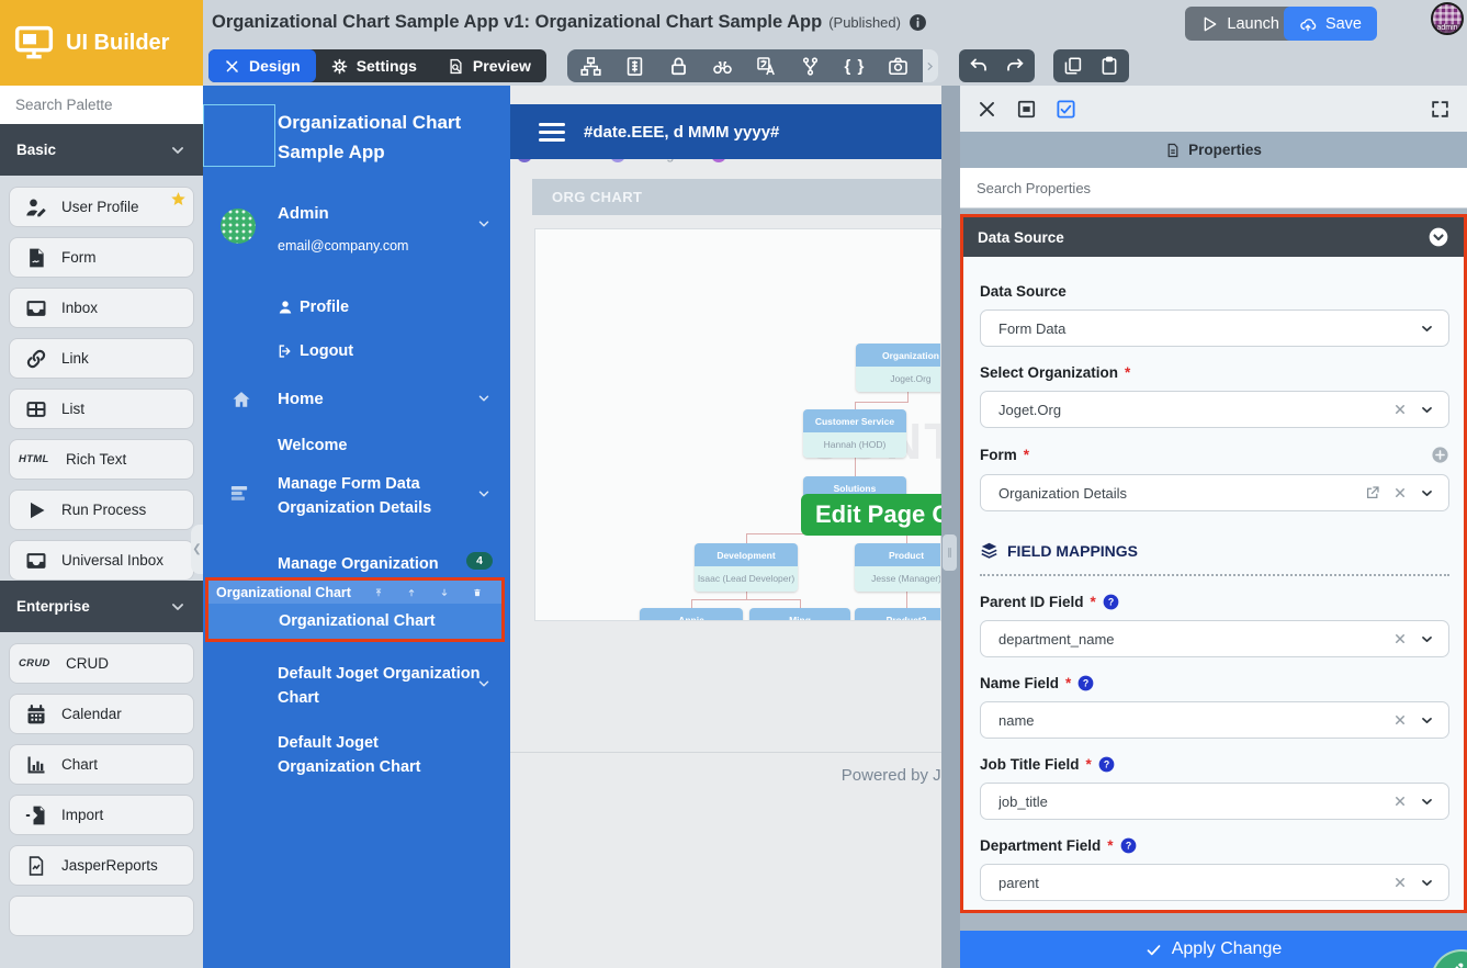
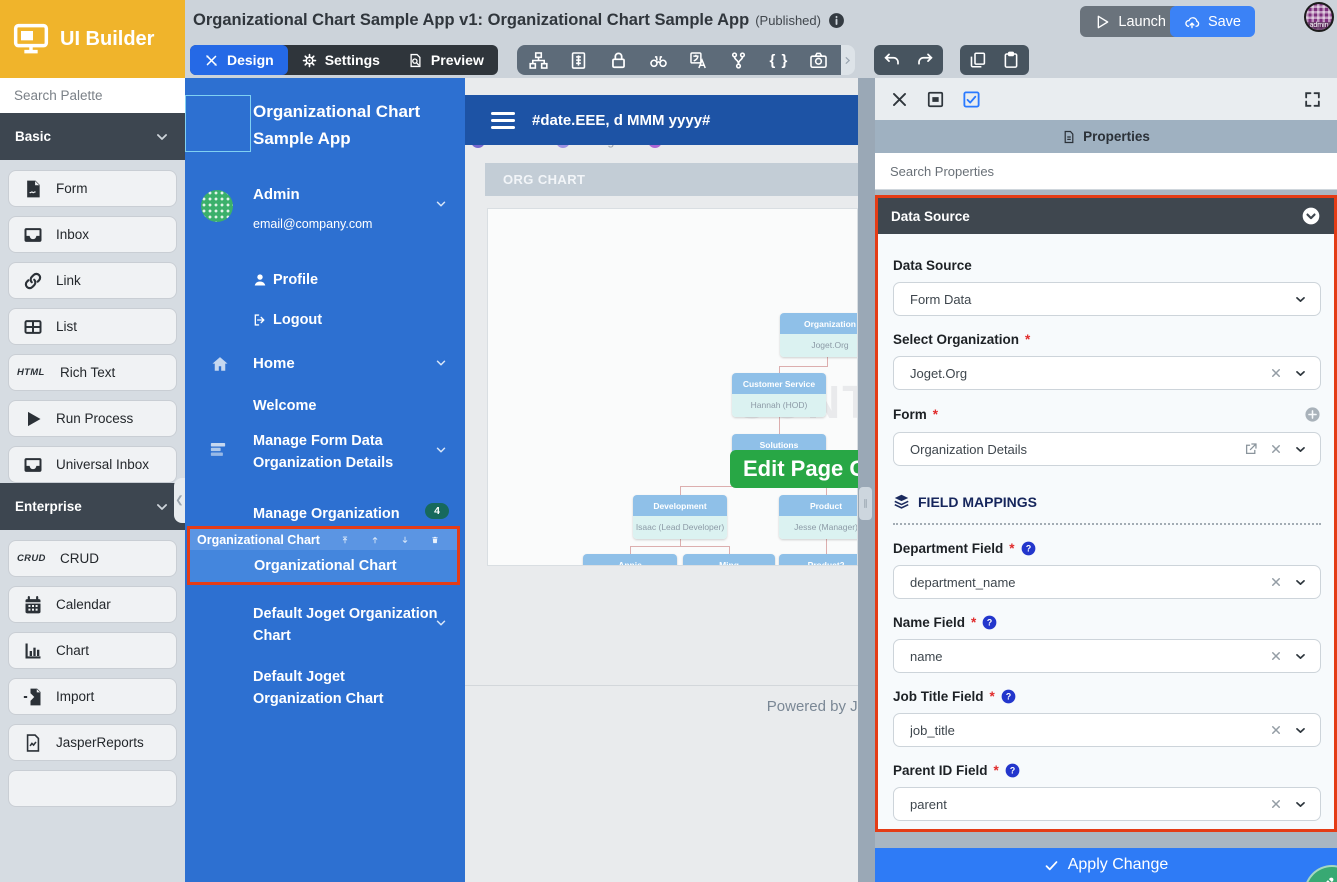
  UI Builder
  Search Palette
  Basic
- User Profile
  Form
  Inbox
  Link
  List
  HTML
  Rich Text
  Run Process
  Universal Inbox
  Enterprise
  CRUD
  CRUD
  Calendar
  Chart
  Import
  JasperReports
  ❮
  Organizational Chart Sample App v1: Organizational Chart Sample App
  (Published)
  Launch
  Save
  Design
  Settings
  Preview
  { }
  Organizational Chart Sample App
  Admin
  email@company.com
  Profile
  Logout
  Home
  Welcome
  Manage Form Data
  Organization Details
  Manage Organization
  4
  Organizational Chart
  Organizational Chart
  Default Joget Organization
  Chart
  Default Joget
  Organization Chart
  #date.EEE, d MMM yyyy#
  ORG CHART
  Organization
  Joget.Org
  Customer Service
  Hannah (HOD)
  Solutions
  Development
  Isaac (Lead Developer)
  Product
  Jesse (Manager)
  Powered by J
  ∥
  Properties
  Search Properties
  Data Source
  Data Source
  Form Data
  Select Organization
  *
  Joget.Org
  Form
  *
  Organization Details
  FIELD MAPPINGS
- Parent ID Field
+ Department Field
  *
  ?
  department_name
  Name Field
  *
  ?
  name
  Job Title Field
  *
  ?
  job_title
- Department Field
+ Parent ID Field
  *
  ?
  parent
  Apply Change
